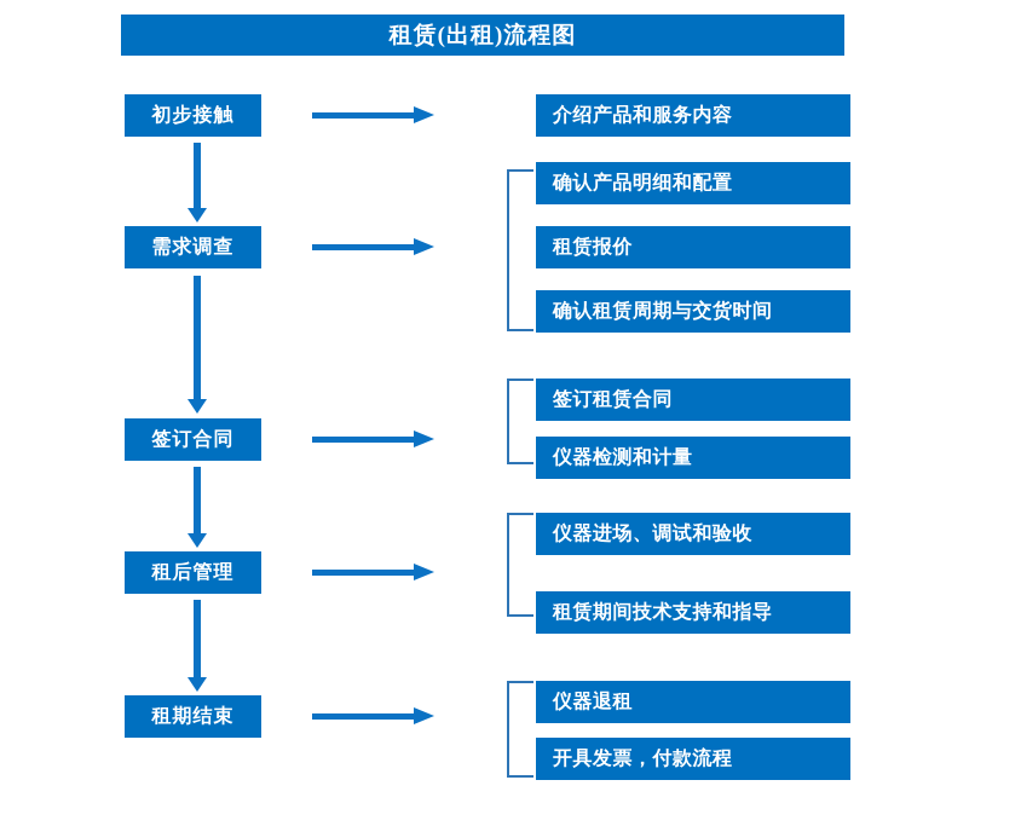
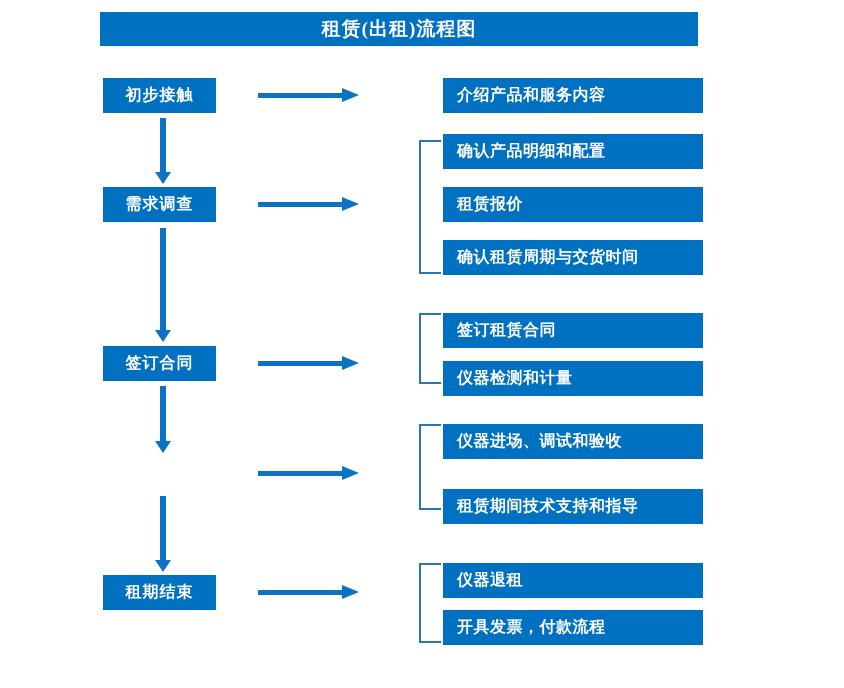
  租赁(出租)流程图
  初步接触
  需求调查
  签订合同
- 租后管理
  租期结束
  介绍产品和服务内容
  确认产品明细和配置
  租赁报价
  确认租赁周期与交货时间
  签订租赁合同
  仪器检测和计量
  仪器进场、调试和验收
  租赁期间技术支持和指导
  仪器退租
  开具发票，付款流程
